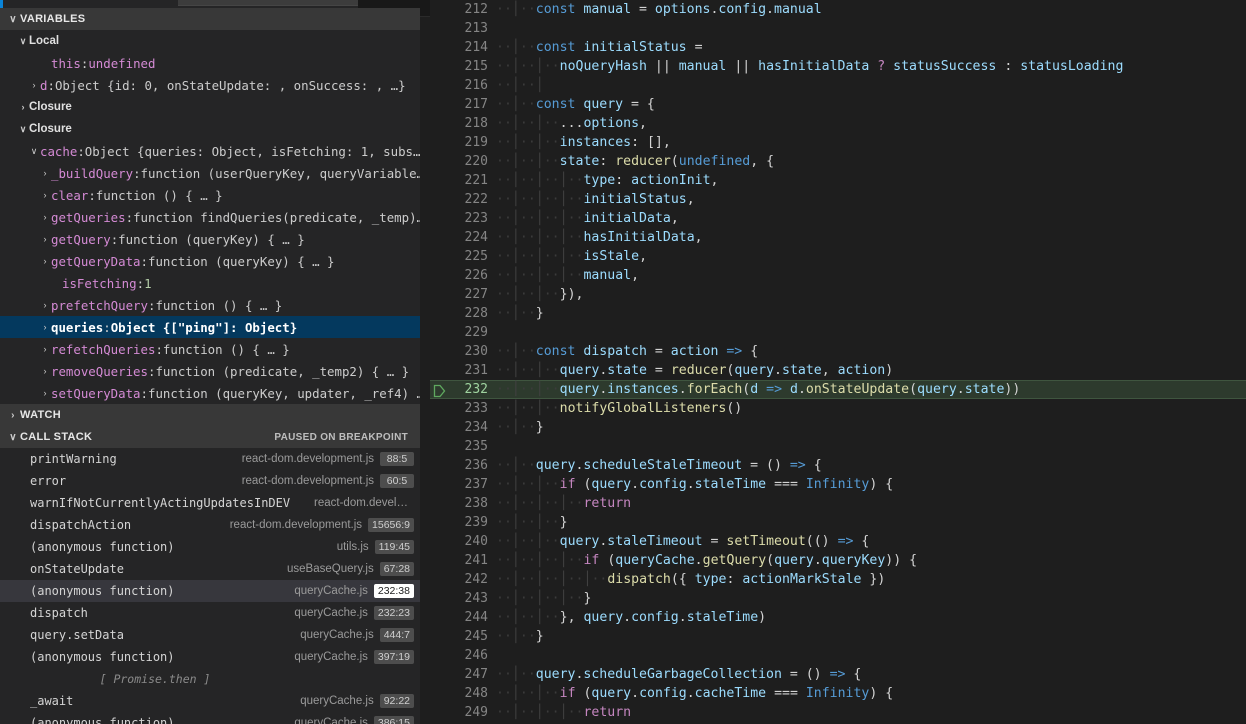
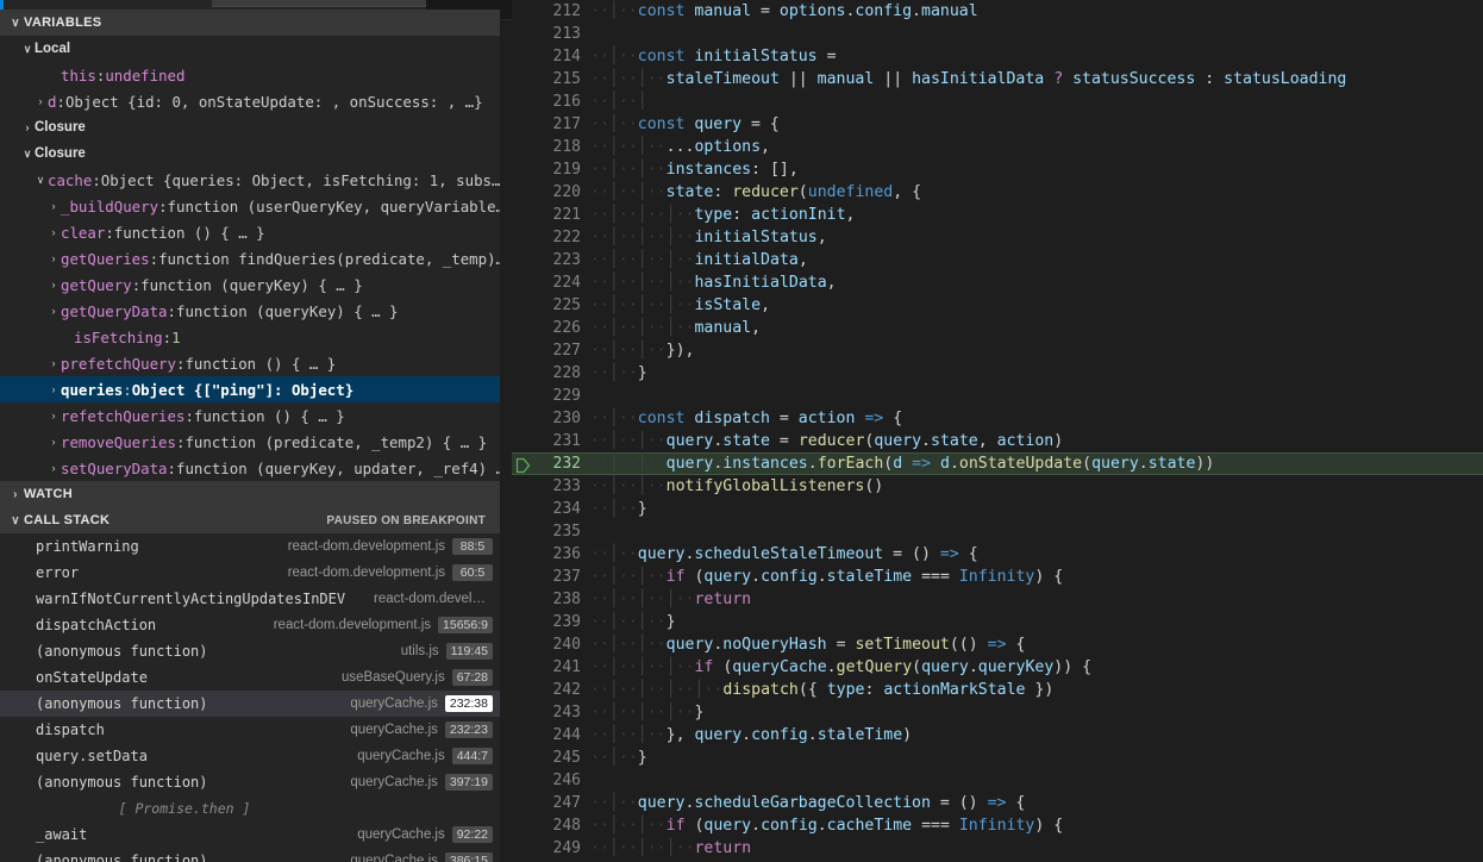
  ∨
  VARIABLES
  ∨
  Local
  this
  :
  undefined
  ›
  d
  :
  Object {id: 0, onStateUpdate: , onSuccess: , …}
  ›
  Closure
  ∨
  Closure
  ∨
  cache
  :
  Object {queries: Object, isFetching: 1, subs…
  ›
  _buildQuery
  :
  function (userQueryKey, queryVariable
  ›
  clear
  :
  function () { … }
  ›
  getQueries
  :
  function findQueries(predicate, _temp)
  ›
  getQuery
  :
  function (queryKey) { … }
  ›
  getQueryData
  :
  function (queryKey) { … }
  isFetching
  :
  1
  ›
  prefetchQuery
  :
  function () { … }
  ›
  queries
  :
  Object {["ping"]: Object}
  ›
  refetchQueries
  :
  function () { … }
  ›
  removeQueries
  :
  function (predicate, _temp2) { … }
  ›
  setQueryData
  :
  function (queryKey, updater, _ref4)
  ›
  WATCH
  ∨
  CALL STACK
  PAUSED ON BREAKPOINT
  printWarning
  react-dom.development.js
  88:5
  error
  react-dom.development.js
  60:5
  warnIfNotCurrentlyActingUpdatesInDEV
  react-dom.devel…
  dispatchAction
  react-dom.development.js
  15656:9
  (anonymous function)
  utils.js
  119:45
  onStateUpdate
  useBaseQuery.js
  67:28
  (anonymous function)
  queryCache.js
  232:38
  dispatch
  queryCache.js
  232:23
  query.setData
  queryCache.js
  444:7
  (anonymous function)
  queryCache.js
  397:19
  [ Promise.then ]
  _await
  queryCache.js
  92:22
  (anonymous function)
  queryCache.js
  386:15
  212
  ·· ··const manual = options.config.manual
  213
  214
  ·· ··const initialStatus =
  215
- ·· ··│··noQueryHash || manual || hasInitialData ? statusSuccess : statusLoading
+ ·· ··│··staleTimeout || manual || hasInitialData ? statusSuccess : statusLoading
  216
  ·· ··│
  217
  ·· ··const query = {
  218
  ·· ··│··...options,
  219
  ·· ··│··instances: [],
  220
  ·· ··│··state: reducer(undefined, {
  221
  ·· ··│··│··type: actionInit,
  222
  ·· ··│··│··initialStatus,
  223
  ·· ··│··│··initialData,
  224
  ·· ··│··│··hasInitialData,
  225
  ·· ··│··│··isStale,
  226
  ·· ··│··│··manual,
  227
  ·· ··│··}),
  228
  ·· ··}
  229
  230
  ·· ··const dispatch = action => {
  231
  ·· ··│··query.state = reducer(query.state, action)
  232
  query.instances.forEach(d => d.onStateUpdate(query.state))
  233
  ·· ··│··notifyGlobalListeners()
  234
  ·· ··}
  235
  236
  ·· ··query.scheduleStaleTimeout = () => {
  237
  ·· ··│··if (query.config.staleTime === Infinity) {
  238
  ·· ··│··│··return
  239
  ·· ··│··}
  240
- ·· ··│··query.staleTimeout = setTimeout(() => {
+ ·· ··│··query.noQueryHash = setTimeout(() => {
  241
  ·· ··│··│··if (queryCache.getQuery(query.queryKey)) {
  242
  ·· ··│··│··│··dispatch({ type: actionMarkStale })
  243
  ·· ··│··│··}
  244
  ·· ··│··}, query.config.staleTime)
  245
  ·· ··}
  246
  247
  ·· ··query.scheduleGarbageCollection = () => {
  248
  ·· ··│··if (query.config.cacheTime === Infinity) {
  249
  ·· ··│··│··return
